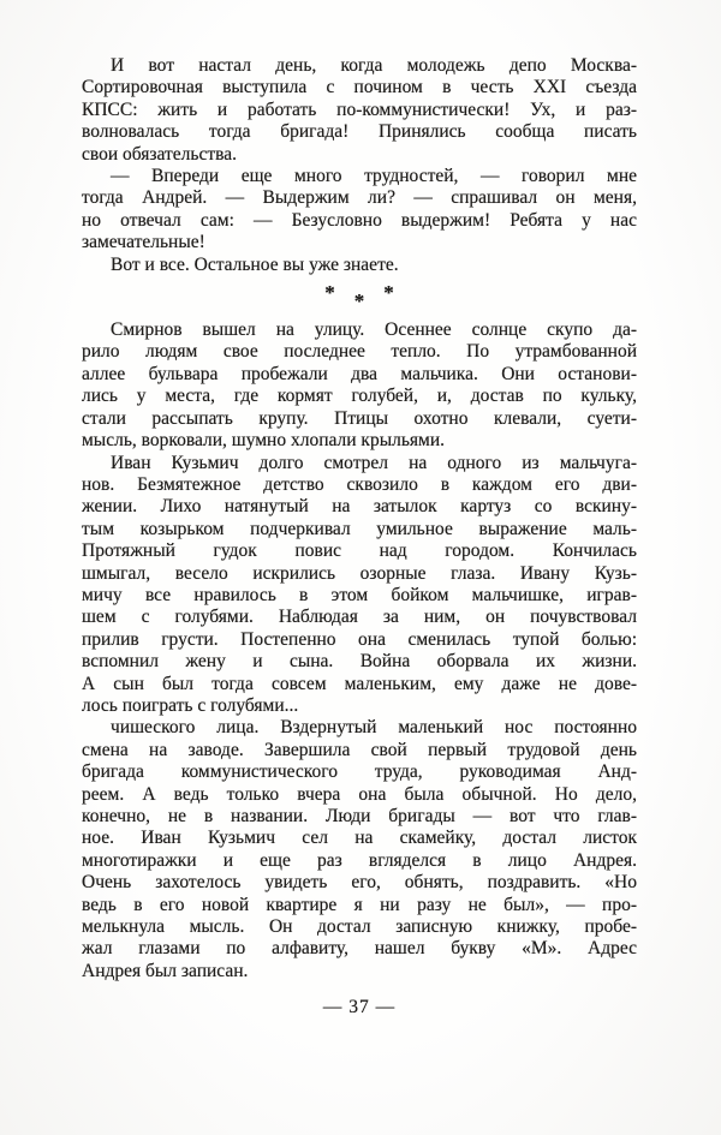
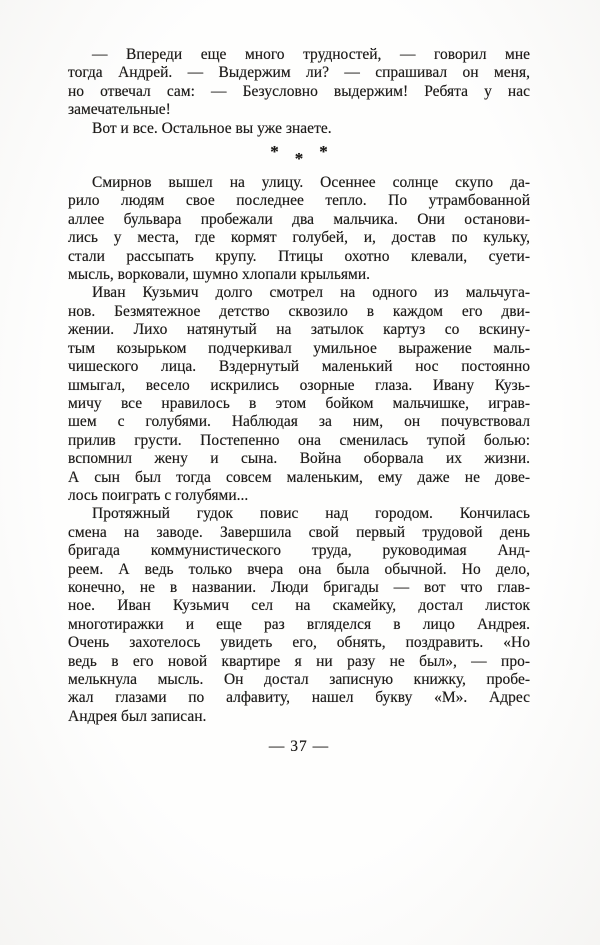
- И вот настал день, когда молодежь депо Москва-
- Сортировочная выступила с почином в честь XXI съезда
- КПСС: жить и работать по-коммунистически! Ух, и раз-
- волновалась тогда бригада! Принялись сообща писать
- свои обязательства.
  — Впереди еще много трудностей, — говорил мне
  тогда Андрей. — Выдержим ли? — спрашивал он меня,
  но отвечал сам: — Безусловно выдержим! Ребята у нас
  замечательные!
  Вот и все. Остальное вы уже знаете.
  * * *
  Смирнов вышел на улицу. Осеннее солнце скупо да-
  рило людям свое последнее тепло. По утрамбованной
  аллее бульвара пробежали два мальчика. Они останови-
  лись у места, где кормят голубей, и, достав по кульку,
  стали рассыпать крупу. Птицы охотно клевали, суети-
  мысль, ворковали, шумно хлопали крыльями.
  Иван Кузьмич долго смотрел на одного из мальчуга-
  нов. Безмятежное детство сквозило в каждом его дви-
  жении. Лихо натянутый на затылок картуз со вскину-
  тым козырьком подчеркивал умильное выражение маль-
- Протяжный гудок повис над городом. Кончилась
+ чишеского лица. Вздернутый маленький нос постоянно
  шмыгал, весело искрились озорные глаза. Ивану Кузь-
  мичу все нравилось в этом бойком мальчишке, играв-
  шем с голубями. Наблюдая за ним, он почувствовал
  прилив грусти. Постепенно она сменилась тупой болью:
  вспомнил жену и сына. Война оборвала их жизни.
  А сын был тогда совсем маленьким, ему даже не дове-
  лось поиграть с голубями...
- чишеского лица. Вздернутый маленький нос постоянно
+ Протяжный гудок повис над городом. Кончилась
  смена на заводе. Завершила свой первый трудовой день
  бригада коммунистического труда, руководимая Анд-
  реем. А ведь только вчера она была обычной. Но дело,
  конечно, не в названии. Люди бригады — вот что глав-
  ное. Иван Кузьмич сел на скамейку, достал листок
  многотиражки и еще раз вгляделся в лицо Андрея.
  Очень захотелось увидеть его, обнять, поздравить. «Но
  ведь в его новой квартире я ни разу не был», — про-
  мелькнула мысль. Он достал записную книжку, пробе-
  жал глазами по алфавиту, нашел букву «М». Адрес
  Андрея был записан.
  — 37 —
